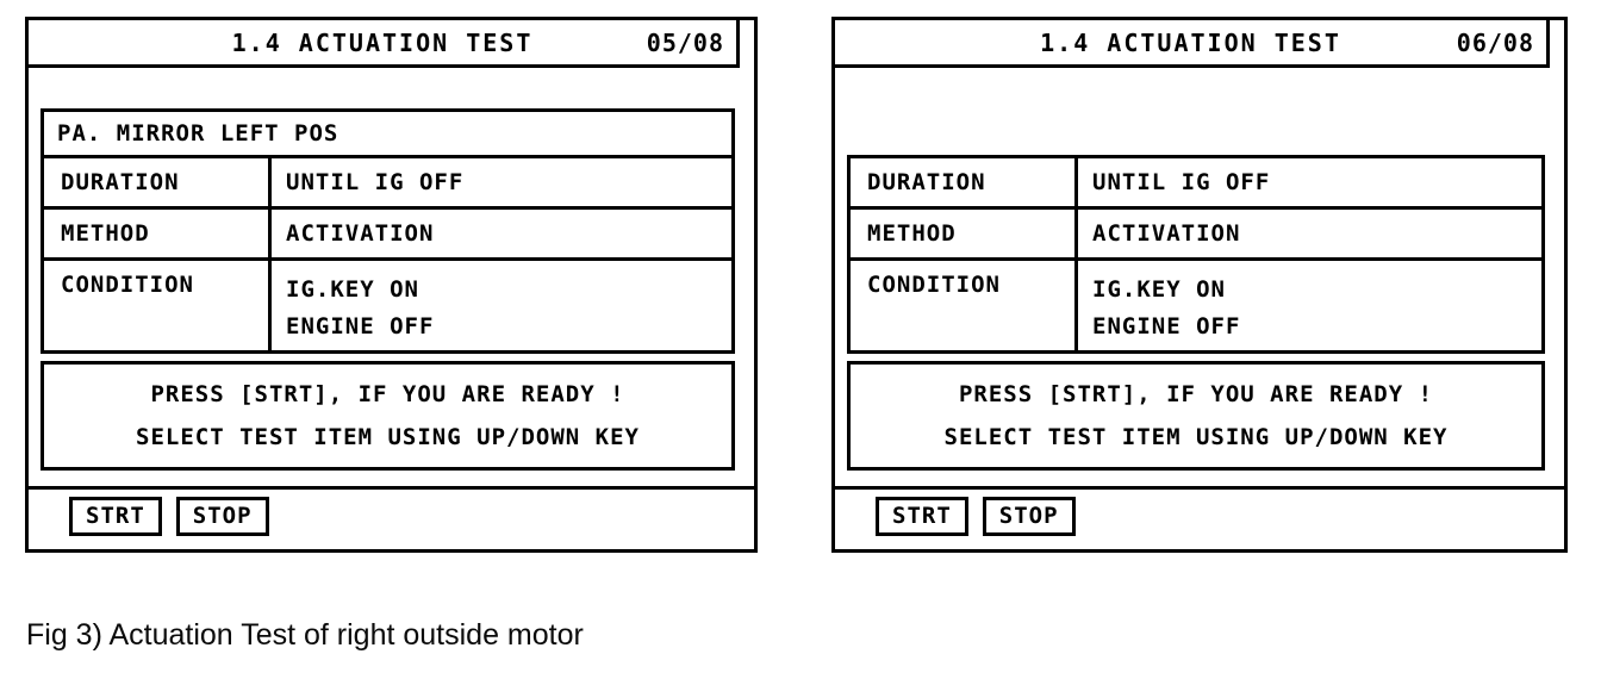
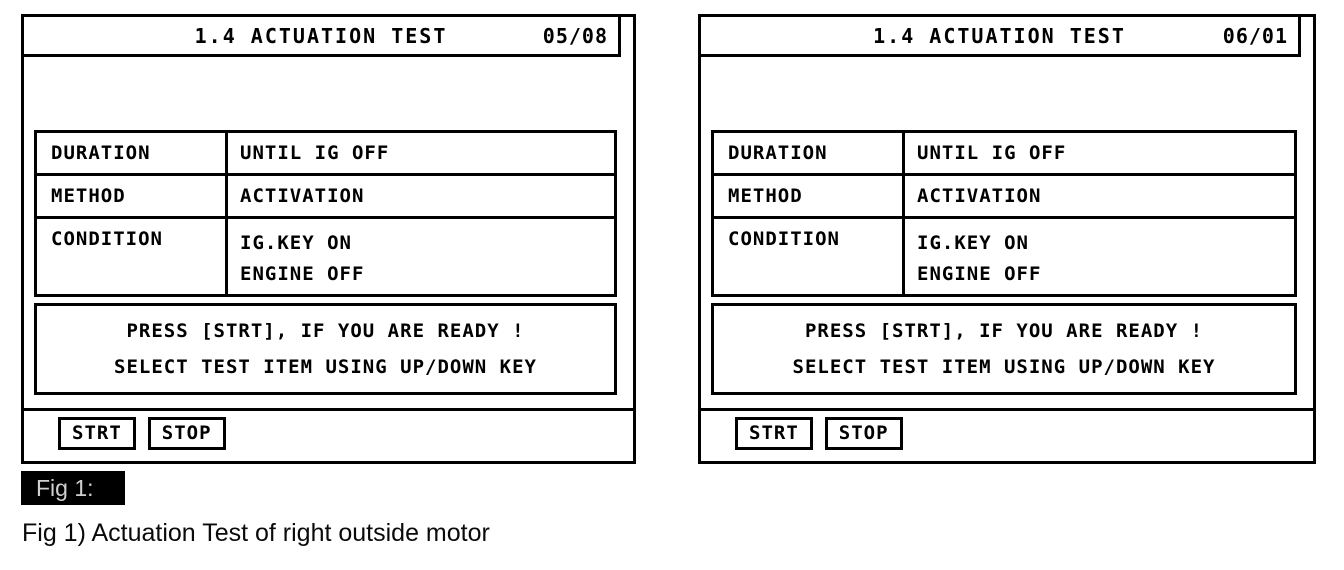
  1.4 ACTUATION TEST
  05/08
- PA. MIRROR LEFT POS
  DURATION
  UNTIL IG OFF
  METHOD
  ACTIVATION
  CONDITION
  IG.KEY ON
  ENGINE OFF
  PRESS [STRT], IF YOU ARE READY !
  SELECT TEST ITEM USING UP/DOWN KEY
  STRT
  STOP
  1.4 ACTUATION TEST
- 06/08
+ 06/01
  DURATION
  UNTIL IG OFF
  METHOD
  ACTIVATION
  CONDITION
  IG.KEY ON
  ENGINE OFF
  PRESS [STRT], IF YOU ARE READY !
  SELECT TEST ITEM USING UP/DOWN KEY
  STRT
  STOP
+ Fig 1:
- Fig 3) Actuation Test of right outside motor
+ Fig 1) Actuation Test of right outside motor
